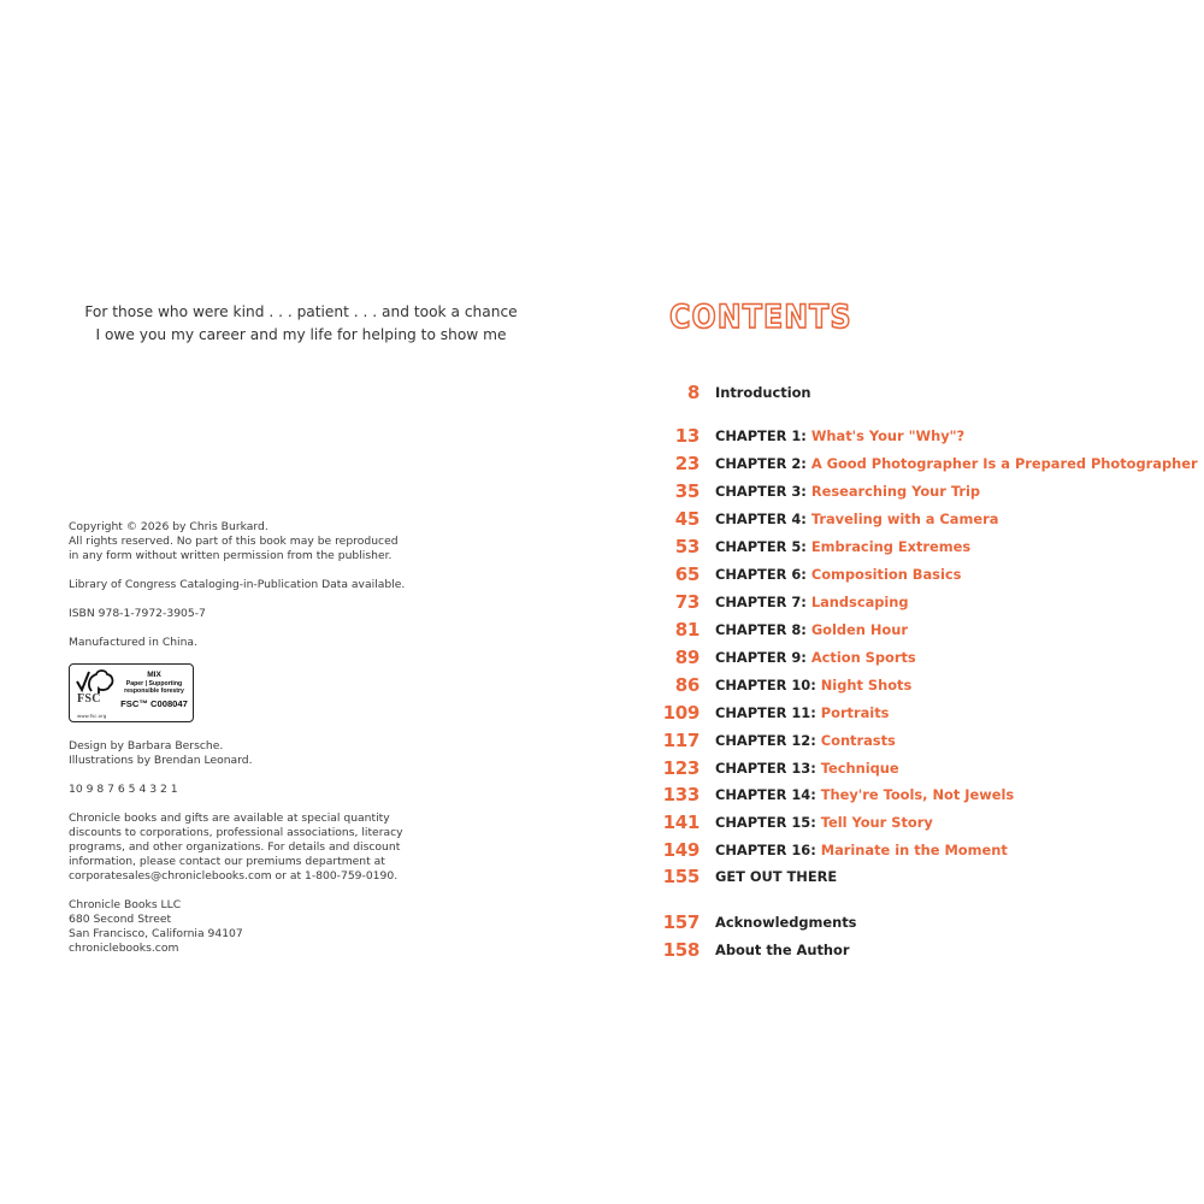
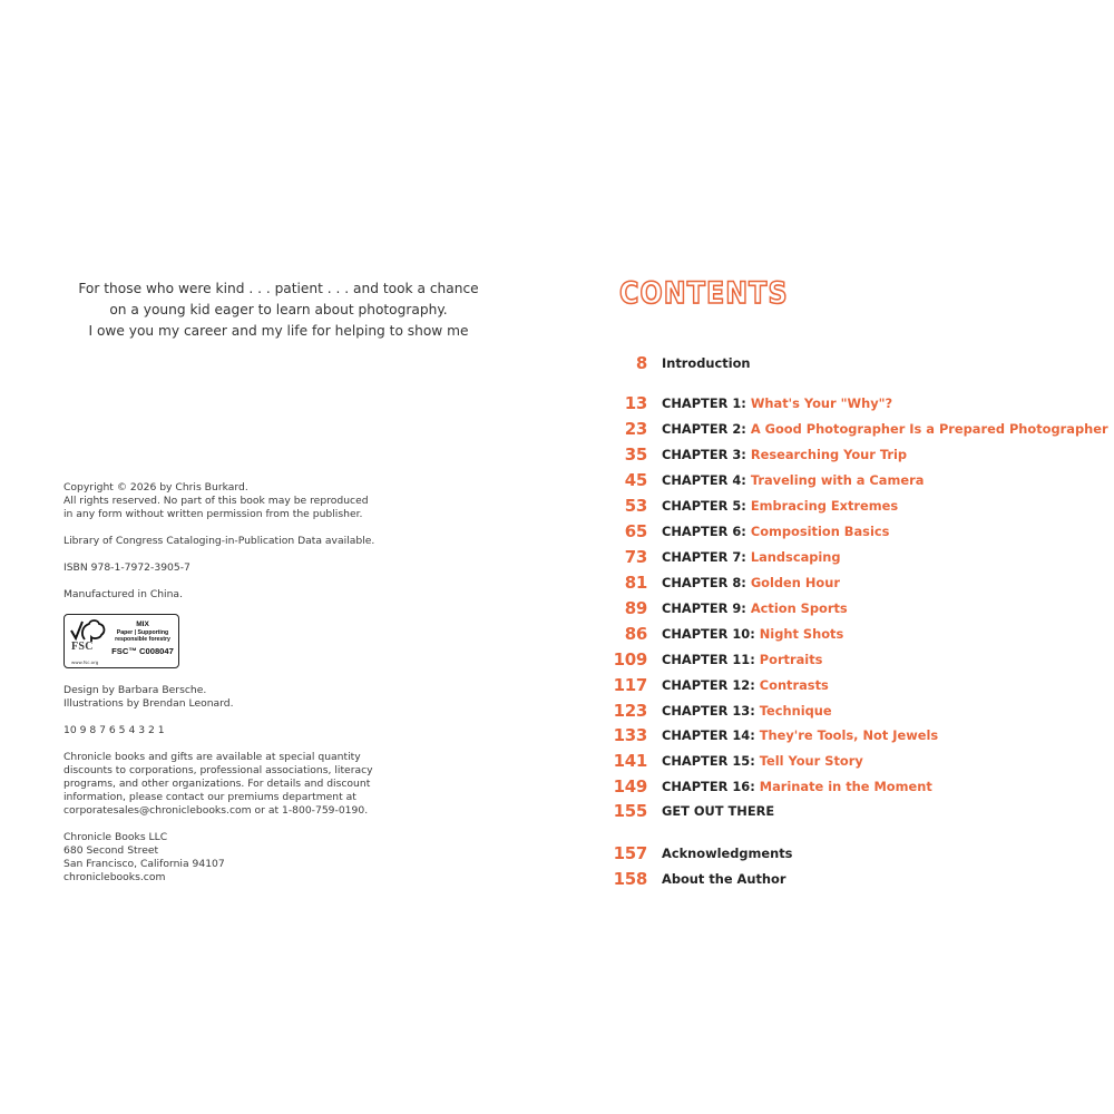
  For those who were kind . . . patient . . . and took a chance
+ on a young kid eager to learn about photography.
  I owe you my career and my life for helping to show me
  Copyright © 2026 by Chris Burkard.
  All rights reserved. No part of this book may be reproduced
  in any form without written permission from the publisher.
  Library of Congress Cataloging-in-Publication Data available.
  ISBN 978-1-7972-3905-7
  Manufactured in China.
  FSC
  FSC™ C008047
  Design by Barbara Bersche.
  Illustrations by Brendan Leonard.
  10 9 8 7 6 5 4 3 2 1
  Chronicle books and gifts are available at special quantity
  discounts to corporations, professional associations, literacy
  programs, and other organizations. For details and discount
  information, please contact our premiums department at
  corporatesales@chroniclebooks.com or at 1-800-759-0190.
  Chronicle Books LLC
  680 Second Street
  San Francisco, California 94107
  chroniclebooks.com
  CONTENTS
  8
  Introduction
  13
  CHAPTER 1:
  What's Your "Why"?
  23
  CHAPTER 2:
  A Good Photographer Is a Prepared Photographer
  35
  CHAPTER 3:
  Researching Your Trip
  45
  CHAPTER 4:
  Traveling with a Camera
  53
  CHAPTER 5:
  Embracing Extremes
  65
  CHAPTER 6:
  Composition Basics
  73
  CHAPTER 7:
  Landscaping
  81
  CHAPTER 8:
  Golden Hour
  89
  CHAPTER 9:
  Action Sports
  86
  CHAPTER 10:
  Night Shots
  109
  CHAPTER 11:
  Portraits
  117
  CHAPTER 12:
  Contrasts
  123
  CHAPTER 13:
  Technique
  133
  CHAPTER 14:
  They're Tools, Not Jewels
  141
  CHAPTER 15:
  Tell Your Story
  149
  CHAPTER 16:
  Marinate in the Moment
  155
  GET OUT THERE
  157
  Acknowledgments
  158
  About the Author
